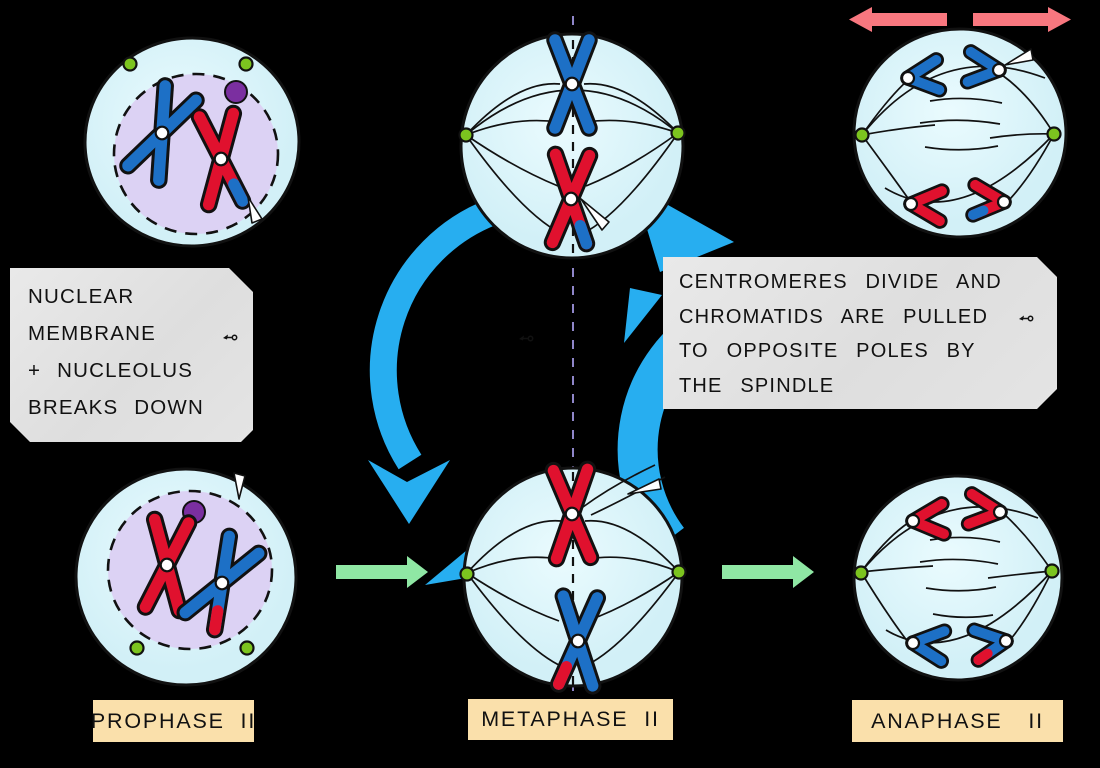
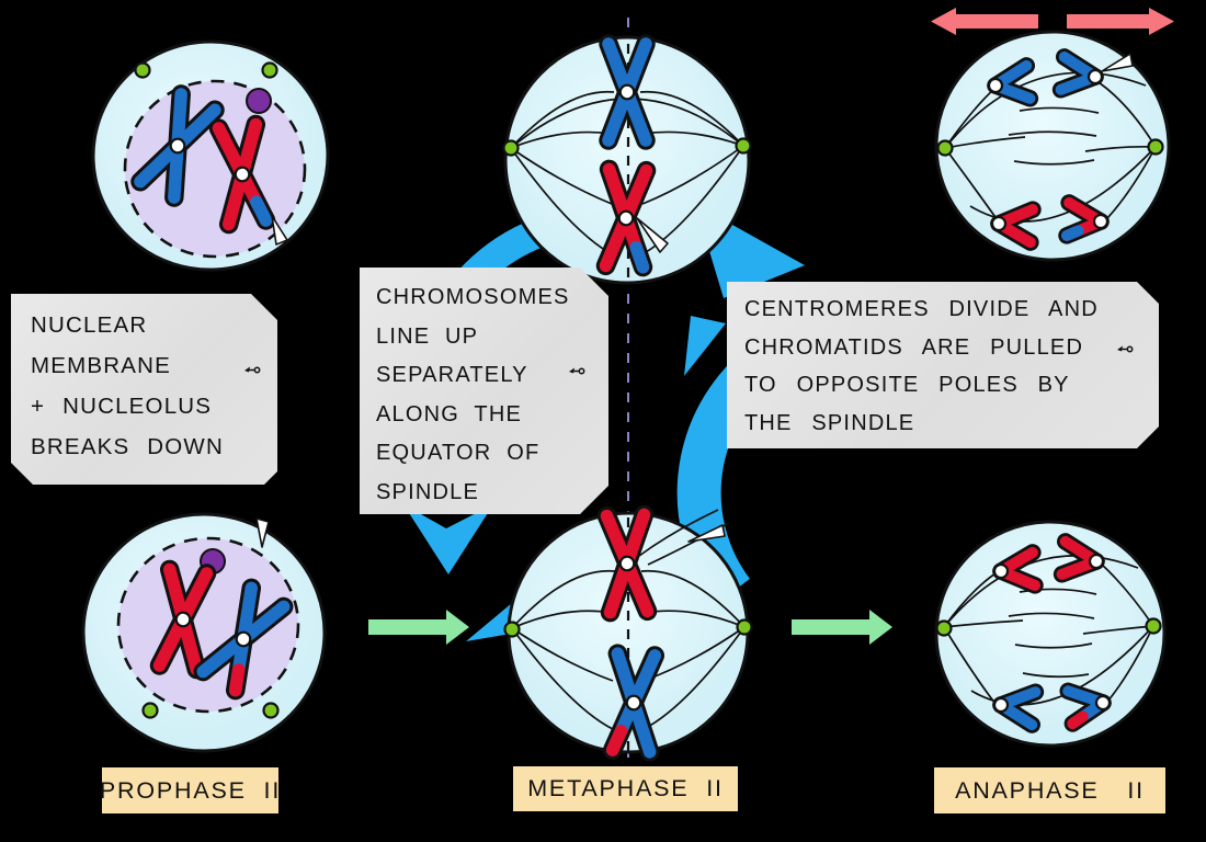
  NUCLEAR
  MEMBRANE
  + NUCLEOLUS
  BREAKS DOWN
+ CHROMOSOMES
+ LINE UP
+ SEPARATELY
+ ALONG THE
+ EQUATOR OF
+ SPINDLE
  CENTROMERES DIVIDE AND
  CHROMATIDS ARE PULLED
  TO OPPOSITE POLES BY
  THE SPINDLE
  PROPHASE II
  METAPHASE II
  ANAPHASE II
